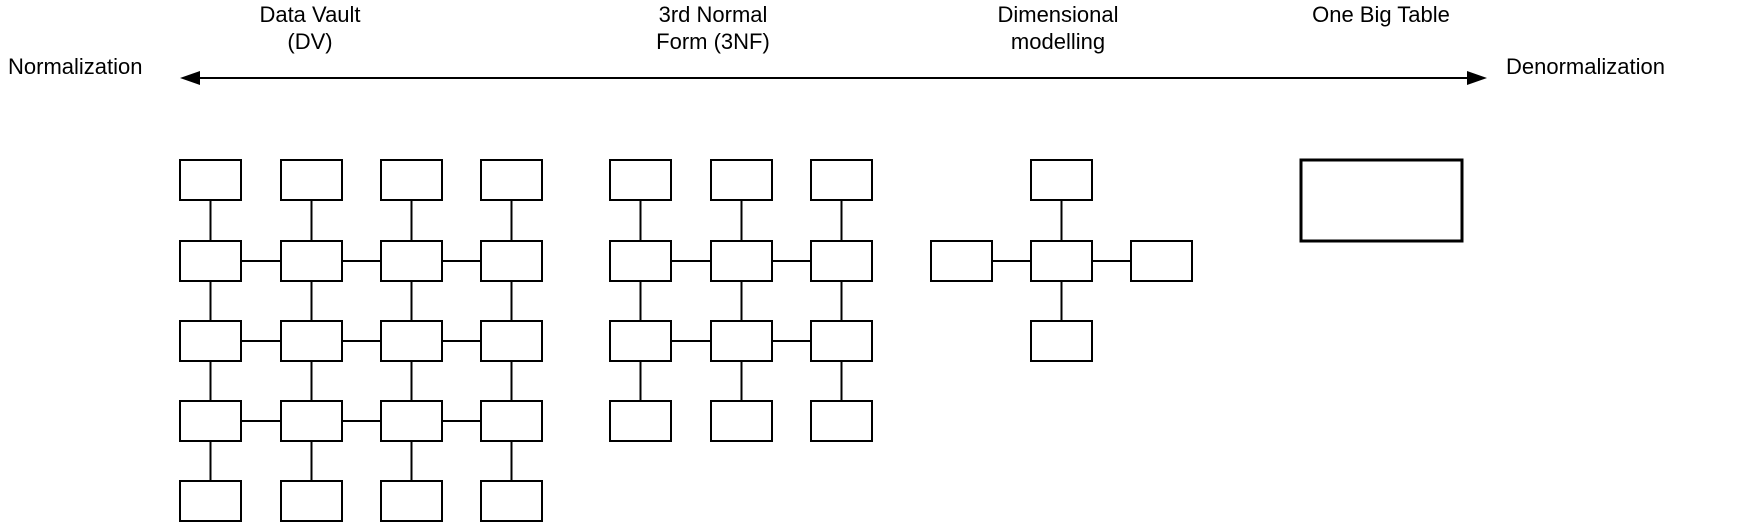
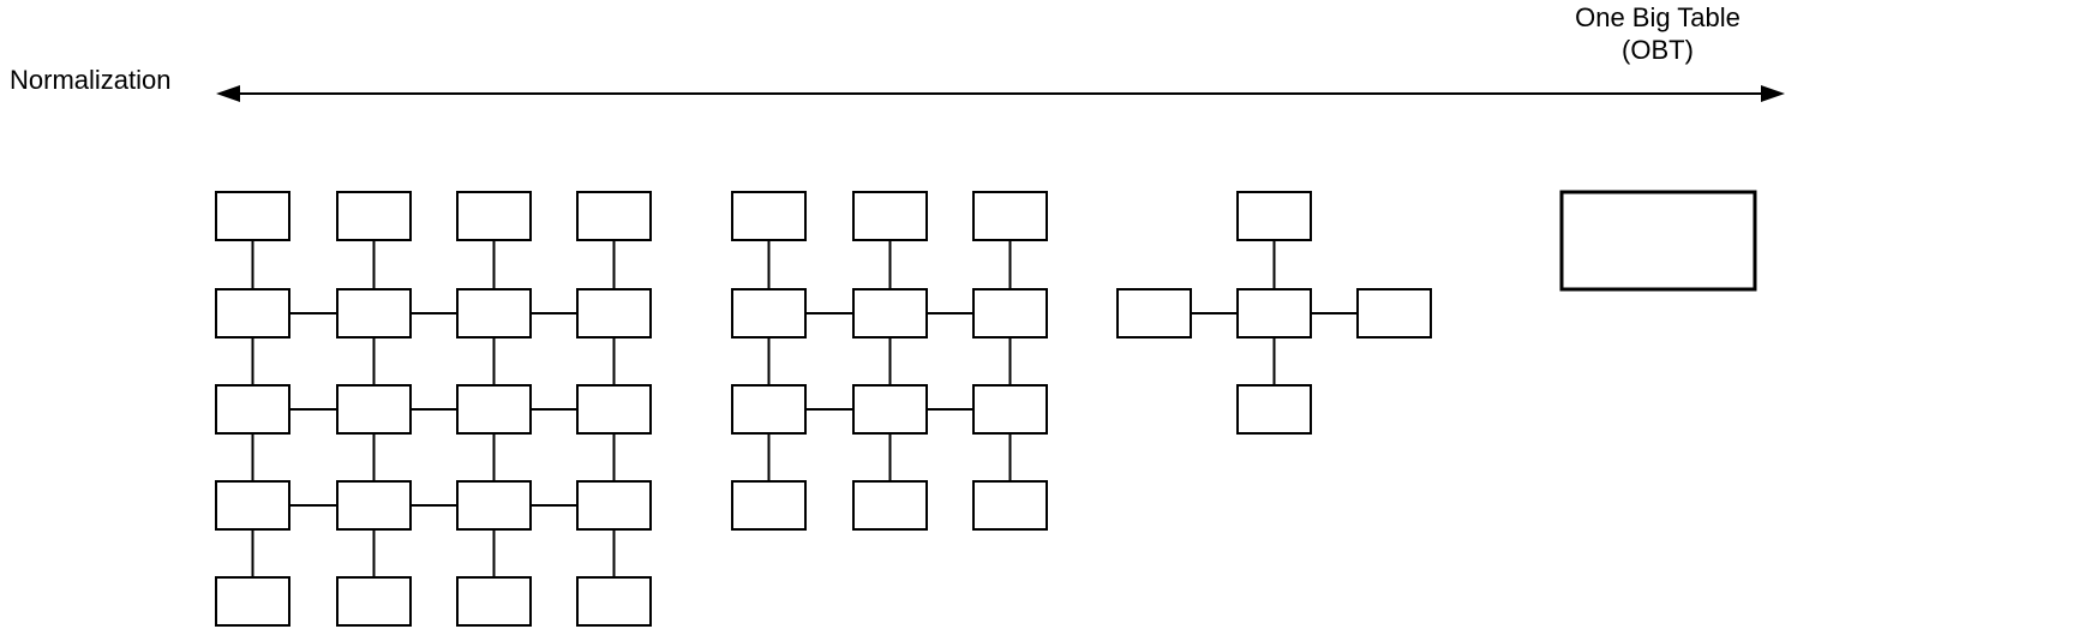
  Normalization
- Denormalization
- Data Vault
- (DV)
- 3rd Normal
- Form (3NF)
- Dimensional
- modelling
  One Big Table
+ (OBT)
